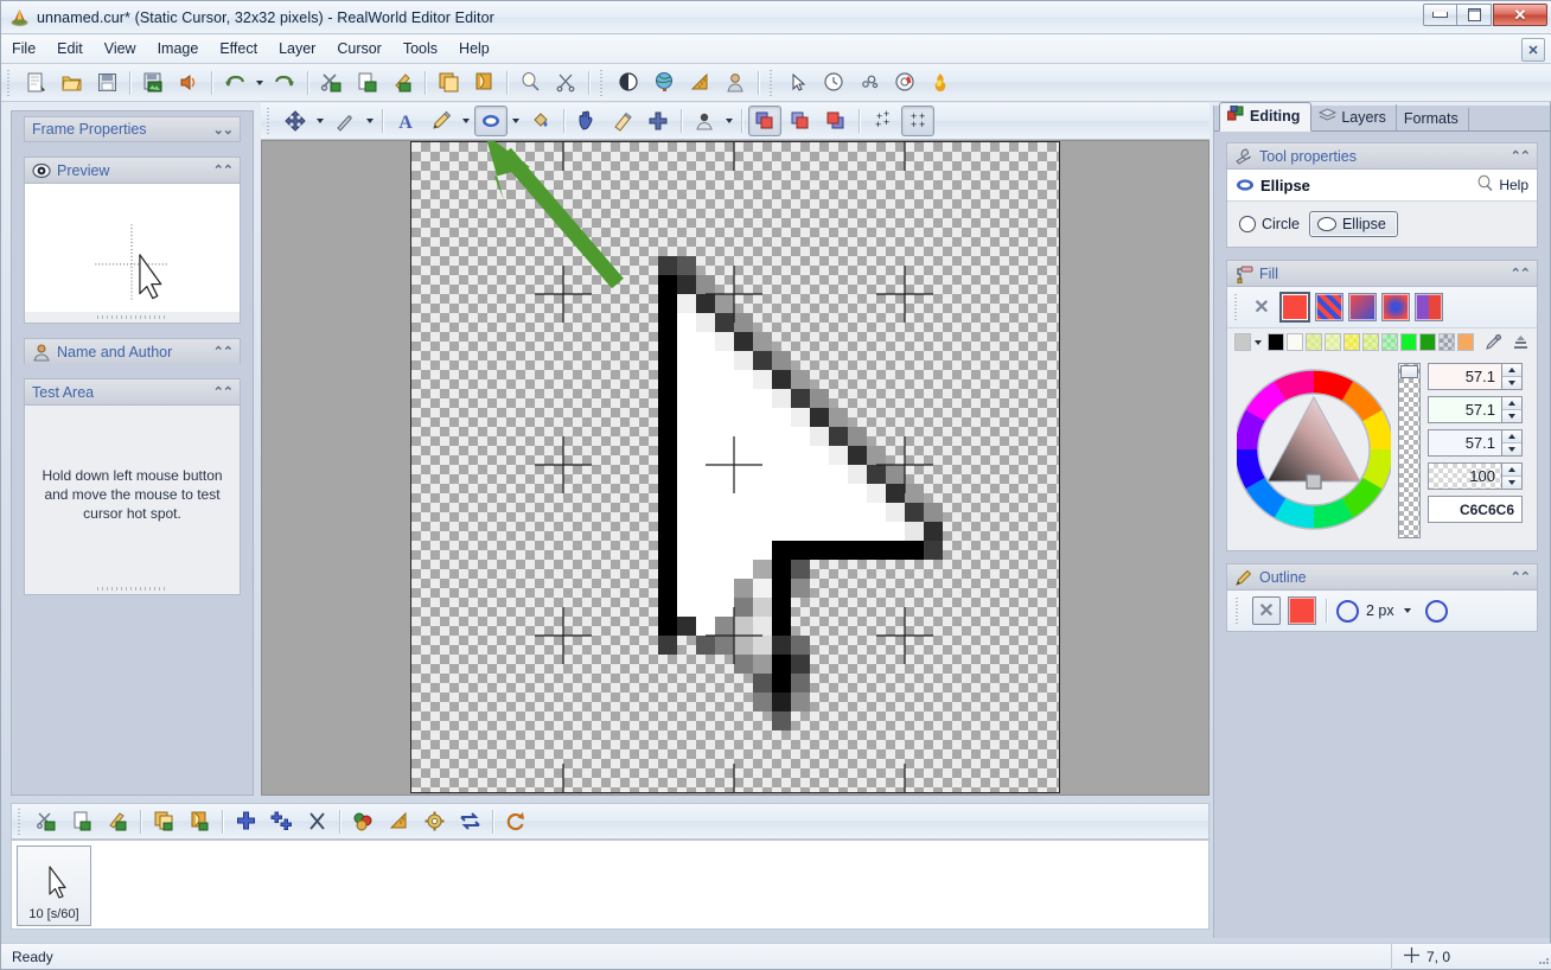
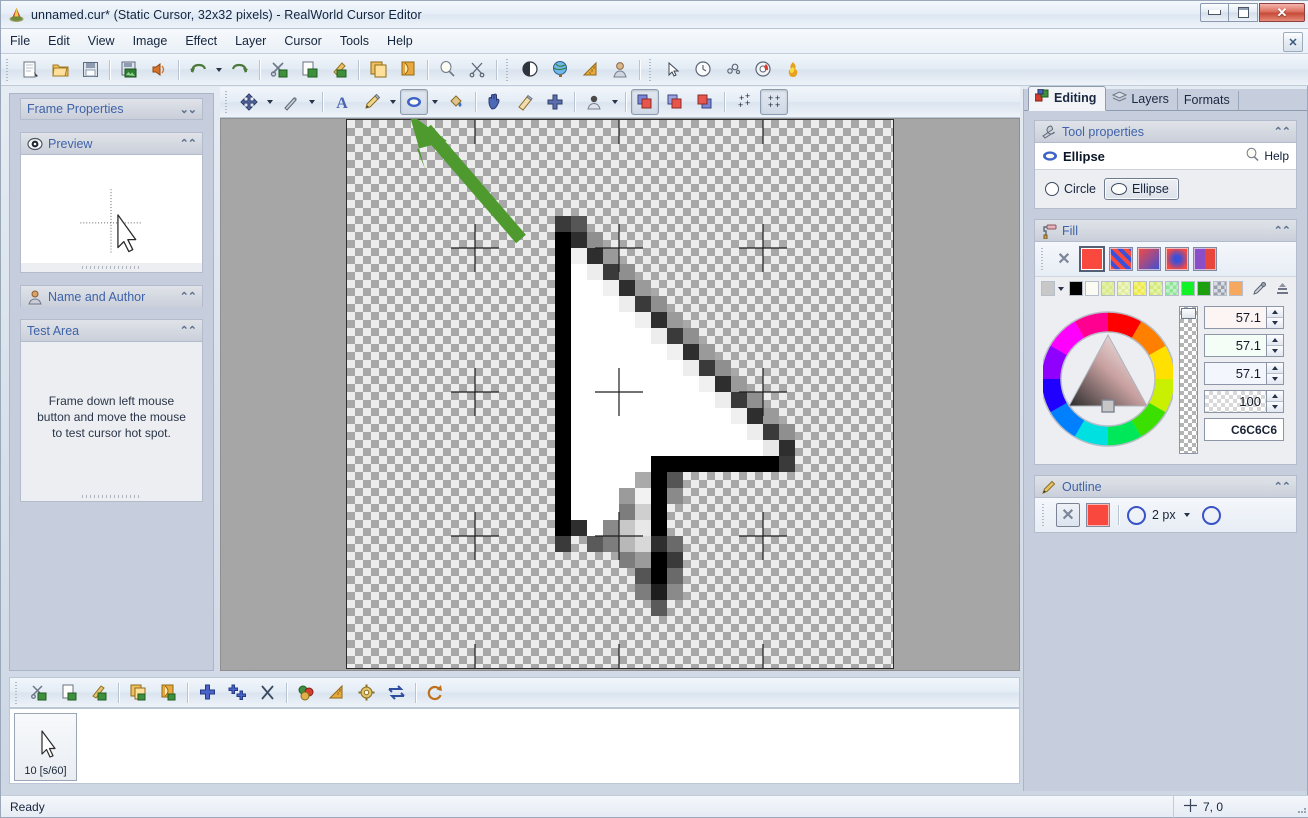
- unnamed.cur* (Static Cursor, 32x32 pixels) - RealWorld Editor Editor
+ unnamed.cur* (Static Cursor, 32x32 pixels) - RealWorld Cursor Editor
  ✕
  File
  Edit
  View
  Image
  Effect
  Layer
  Cursor
  Tools
  Help
  ✕
  A
  +
  +
  +
  +
  +
  +
  +
  +
  Frame Properties
  ⌄⌄
  Preview
  ⌃⌃
  Name and Author
  ⌃⌃
  Test Area
  ⌃⌃
- Hold down left mouse button and move the mouse to test cursor hot spot.
+ Frame down left mouse button and move the mouse to test cursor hot spot.
  Editing
  Layers
  Formats
  Tool properties
  ⌃⌃
  Ellipse
  Help
  Circle
  Ellipse
  Fill
  ⌃⌃
  ✕
  57.1
  57.1
  57.1
  100
  C6C6C6
  Outline
  ⌃⌃
  ✕
  2 px
  10 [s/60]
  Ready
  7, 0
